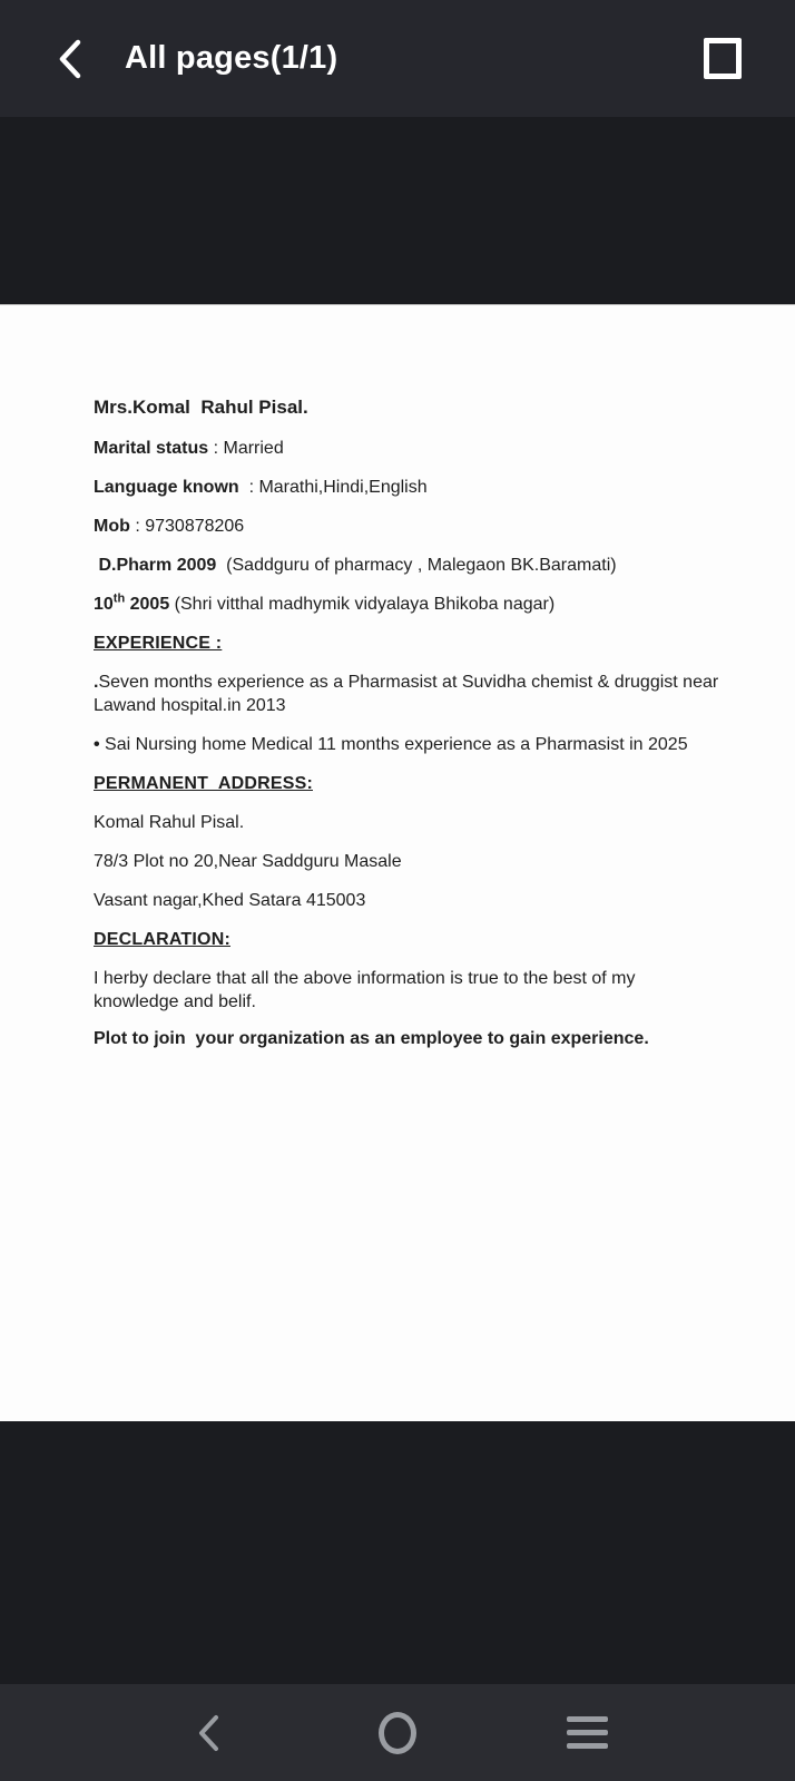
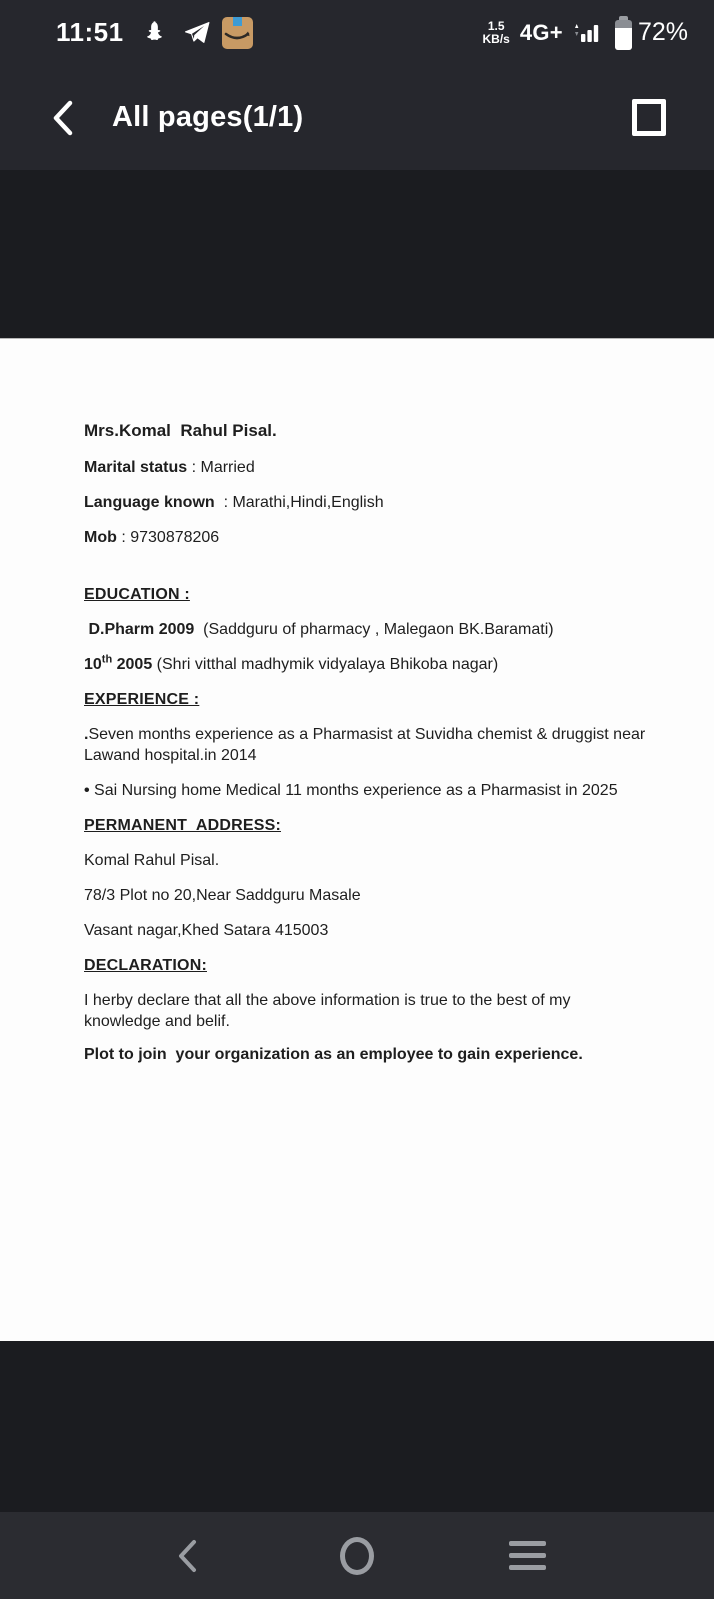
+ 11:51
+ 1.5
+ KB/s
+ 4G+
+ 72%
  All pages(1/1)
  Mrs.Komal Rahul Pisal.
  Marital status : Married
  Language known : Marathi,Hindi,English
  Mob : 9730878206
+ EDUCATION :
  D.Pharm 2009 (Saddguru of pharmacy , Malegaon BK.Baramati)
  10th 2005 (Shri vitthal madhymik vidyalaya Bhikoba nagar)
  EXPERIENCE :
- .Seven months experience as a Pharmasist at Suvidha chemist & druggist near Lawand hospital.in 2013
+ .Seven months experience as a Pharmasist at Suvidha chemist & druggist near Lawand hospital.in 2014
  • Sai Nursing home Medical 11 months experience as a Pharmasist in 2025
  PERMANENT ADDRESS:
  Komal Rahul Pisal.
  78/3 Plot no 20,Near Saddguru Masale
  Vasant nagar,Khed Satara 415003
  DECLARATION:
  I herby declare that all the above information is true to the best of my knowledge and belif.
  Plot to join your organization as an employee to gain experience.
